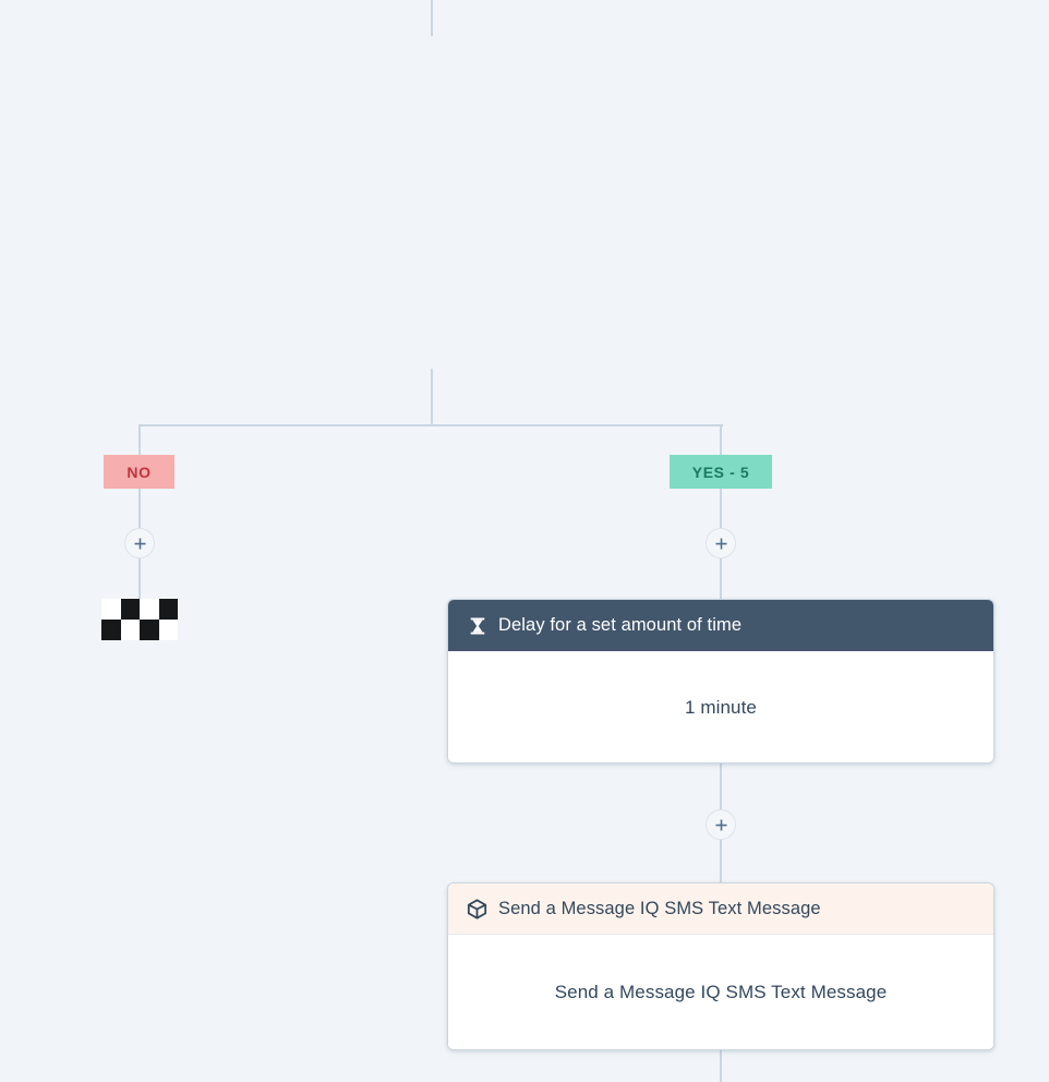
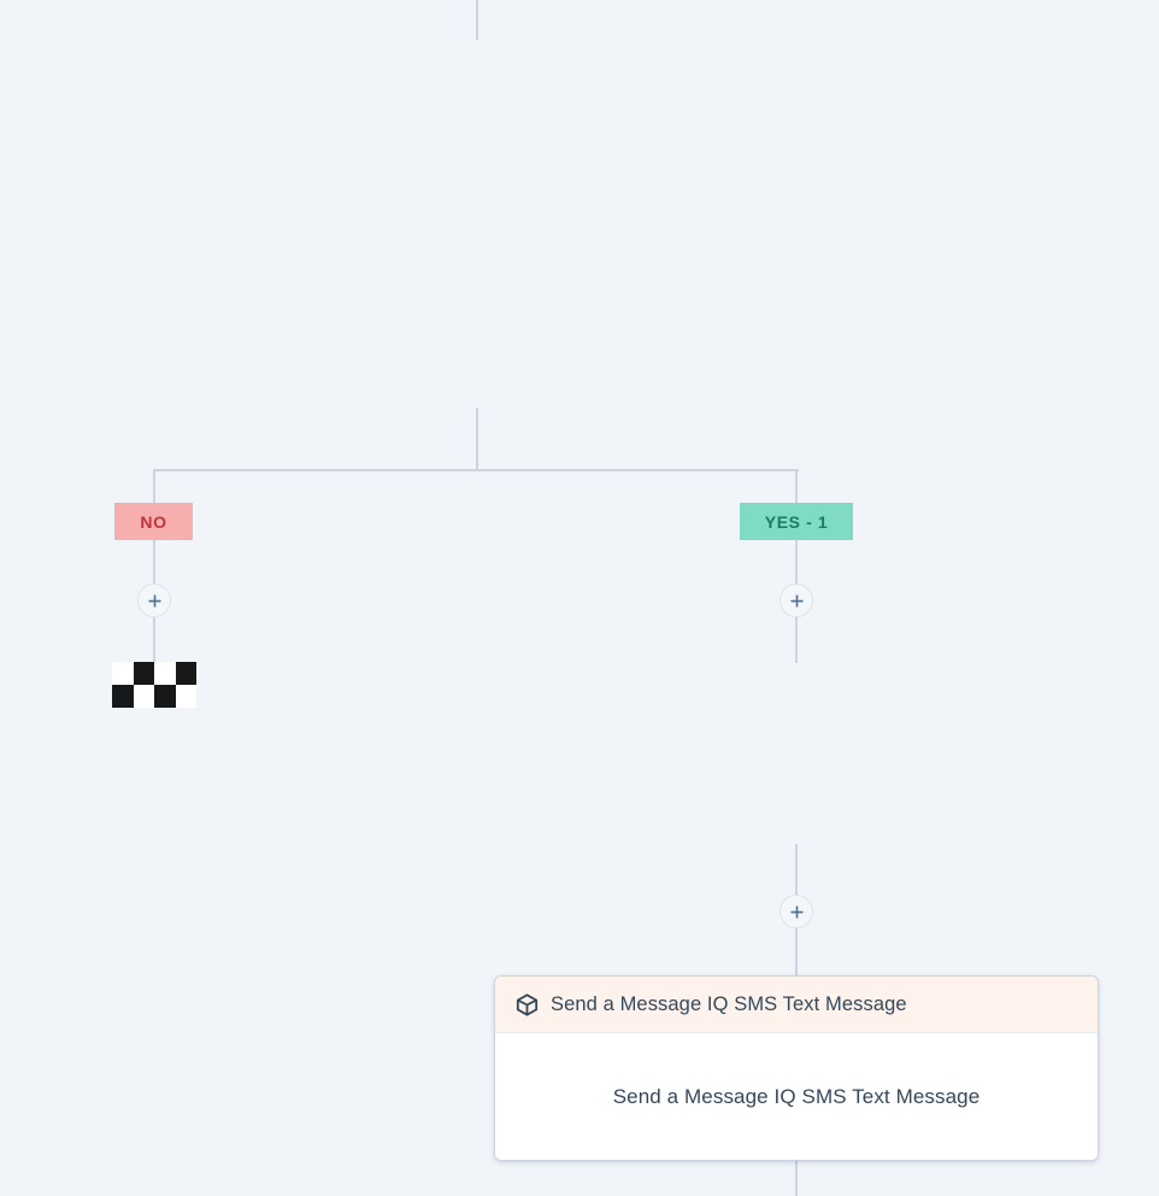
  NO
- YES - 5
+ YES - 1
- Delay for a set amount of time
- 1 minute
  Send a Message IQ SMS Text Message
  Send a Message IQ SMS Text Message
